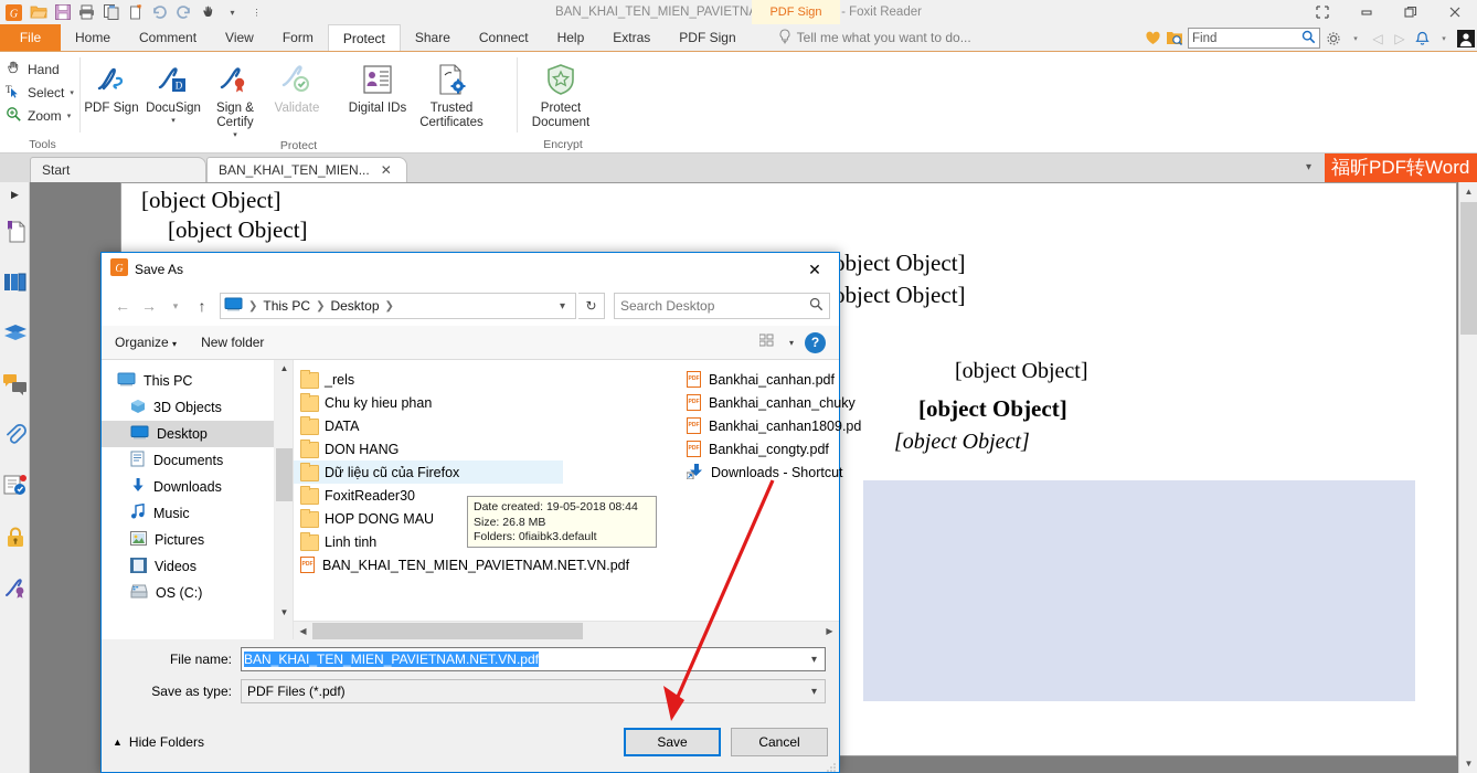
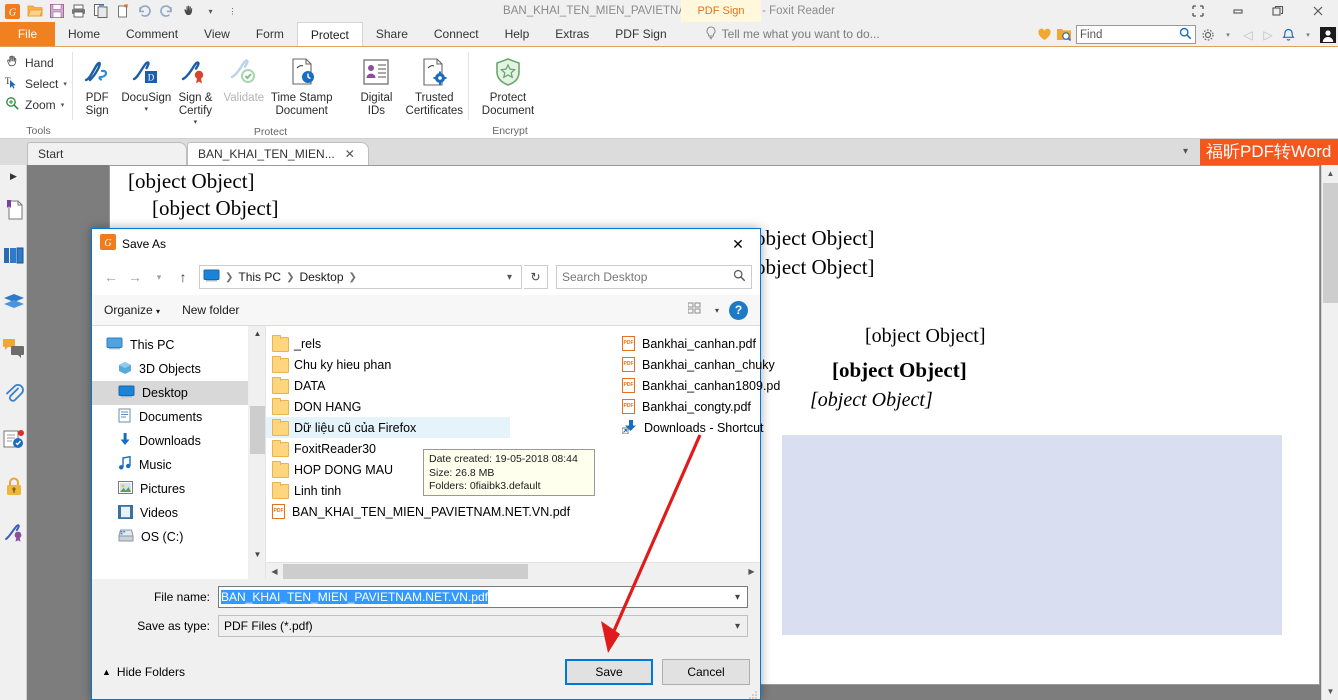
  G
  *
  ▾
  ⋮
  BAN_KHAI_TEN_MIEN_PAVIETN - Foxit Reader
  PDF Sign
  File
  Home
  Comment
  View
  Form
  Protect
  Share
  Connect
  Help
  Extras
  PDF Sign
  Tell me what you want to do...
  Find
  ◁
  ▷
  Hand
  T
  Select
  Zoom
  Tools
  PDF Sign
  D
  DocuSign
  Sign & Certify
  Validate
+ Time Stamp Document
  Digital IDs
  Trusted Certificates
  Protect
  Protect Document
  Encrypt
  Start
  BAN_KHAI_TEN_MIEN...
  ✕
  ▾
  福昕PDF转Word
  ▶
  [object Object]
  [object Object]
  bject Object]
  bject Object]
  [object Object]
  [object Object]
  [object Object]
  ▲
  ▼
  G
  Save As
  ✕
  ←
  →
  ▾
  ↑
  ❯
  This PC
  ❯
  Desktop
  ❯
  ▾
  ↻
  Search Desktop
  Organize ▾
  New folder
  ▾
  ?
  This PC
  3D Objects
  Desktop
  Documents
  Downloads
  Music
  Pictures
  Videos
  OS (C:)
  ▲
  ▼
  _rels
  Chu ky hieu phan
  DATA
  DON HANG
  Dữ liệu cũ của Firefox
  FoxitReader30
  HOP DONG MAU
  Linh tinh
  BAN_KHAI_TEN_MIEN_PAVIETNAM.NET.VN.pdf
  Bankhai_canhan.pdf
  Bankhai_canhan_chuky
  Bankhai_canhan1809.pd
  Bankhai_congty.pdf
  Downloads - Shortcut
  ◀
  ▶
  File name:
  BAN_KHAI_TEN_MIEN_PAVIETNAM.NET.VN.pdf
  ▾
  Save as type:
  PDF Files (*.pdf)
  ▾
  ▲
  Hide Folders
  Save
  Cancel
  Date created: 19-05-2018 08:44
  Size: 26.8 MB
  Folders: 0fiaibk3.default
